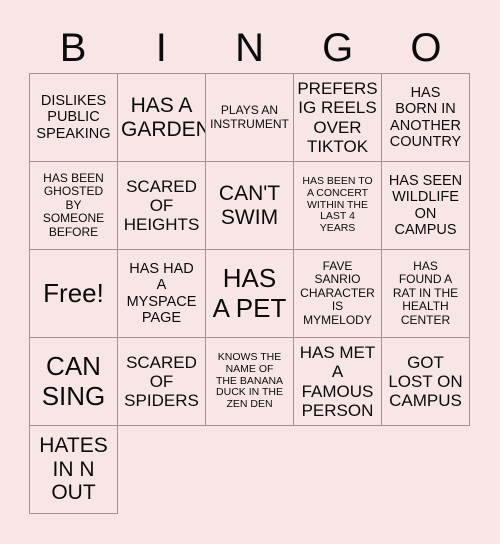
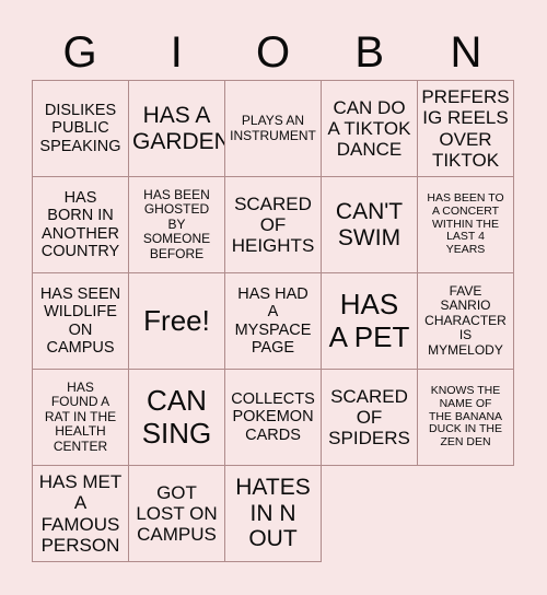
- B
+ G
  I
- N
+ O
- G
+ B
- O
+ N
  DISLIKES
  PUBLIC
  SPEAKING
  HAS A
  GARDEN
  PLAYS AN
  INSTRUMENT
+ CAN DO
+ A TIKTOK
+ DANCE
  PREFERS
  IG REELS
  OVER
  TIKTOK
  HAS
  BORN IN
  ANOTHER
  COUNTRY
  HAS BEEN
  GHOSTED
  BY
  SOMEONE
  BEFORE
  SCARED
  OF
  HEIGHTS
  CAN'T
  SWIM
  HAS BEEN TO
  A CONCERT
  WITHIN THE
  LAST 4
  YEARS
  HAS SEEN
  WILDLIFE
  ON
  CAMPUS
  Free!
  HAS HAD
  A
  MYSPACE
  PAGE
  HAS
  A PET
  FAVE
  SANRIO
  CHARACTER
  IS
  MYMELODY
  HAS
  FOUND A
  RAT IN THE
  HEALTH
  CENTER
  CAN
  SING
+ COLLECTS
+ POKEMON
+ CARDS
  SCARED
  OF
  SPIDERS
  KNOWS THE
  NAME OF
  THE BANANA
  DUCK IN THE
  ZEN DEN
  HAS MET
  A
  FAMOUS
  PERSON
  GOT
  LOST ON
  CAMPUS
  HATES
  IN N
  OUT
